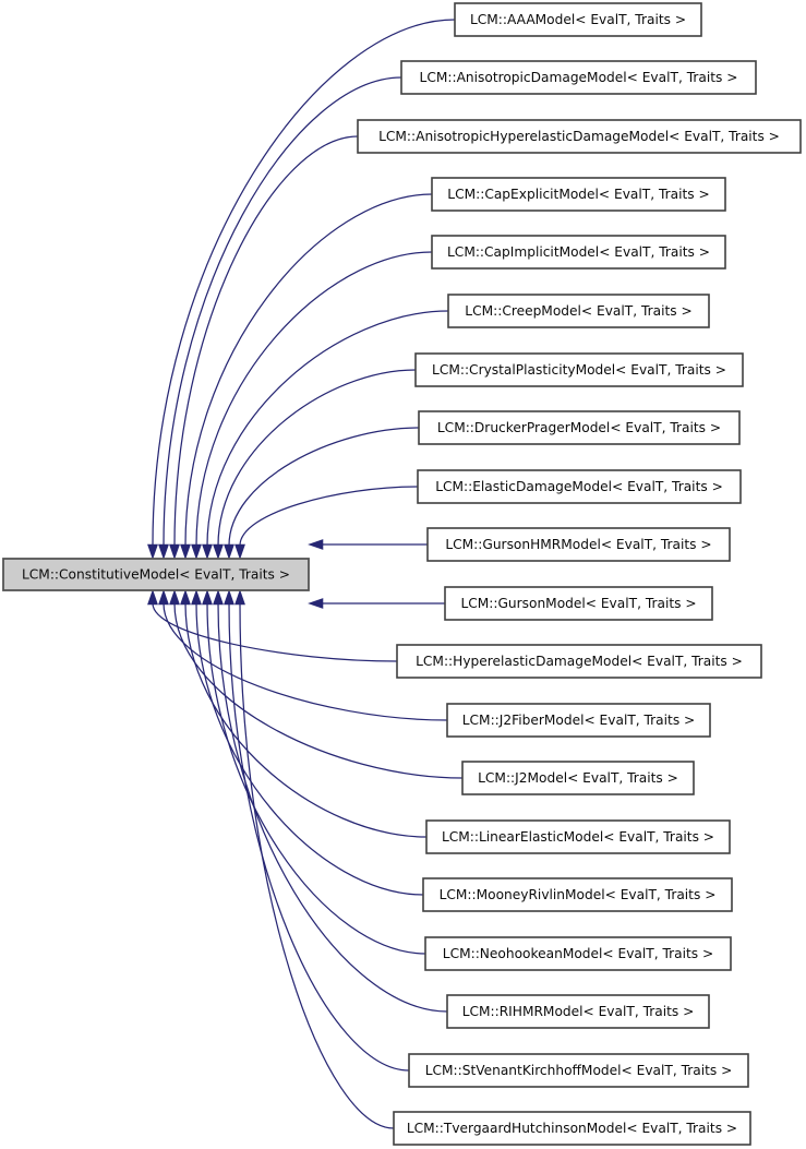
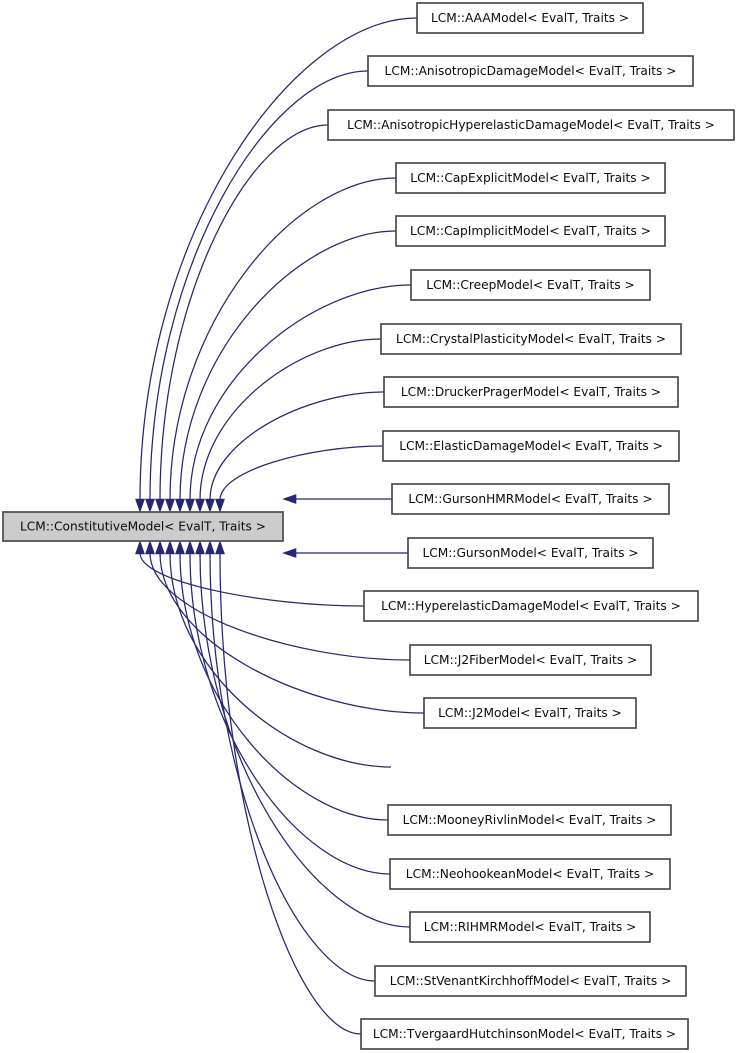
  LCM::ConstitutiveModel< EvalT, Traits >
  LCM::AAAModel< EvalT, Traits >
  LCM::AnisotropicDamageModel< EvalT, Traits >
  LCM::AnisotropicHyperelasticDamageModel< EvalT, Traits >
  LCM::CapExplicitModel< EvalT, Traits >
  LCM::CapImplicitModel< EvalT, Traits >
  LCM::CreepModel< EvalT, Traits >
  LCM::CrystalPlasticityModel< EvalT, Traits >
  LCM::DruckerPragerModel< EvalT, Traits >
  LCM::ElasticDamageModel< EvalT, Traits >
  LCM::GursonHMRModel< EvalT, Traits >
  LCM::GursonModel< EvalT, Traits >
  LCM::HyperelasticDamageModel< EvalT, Traits >
  LCM::J2FiberModel< EvalT, Traits >
  LCM::J2Model< EvalT, Traits >
- LCM::LinearElasticModel< EvalT, Traits >
  LCM::MooneyRivlinModel< EvalT, Traits >
  LCM::NeohookeanModel< EvalT, Traits >
  LCM::RIHMRModel< EvalT, Traits >
  LCM::StVenantKirchhoffModel< EvalT, Traits >
  LCM::TvergaardHutchinsonModel< EvalT, Traits >
